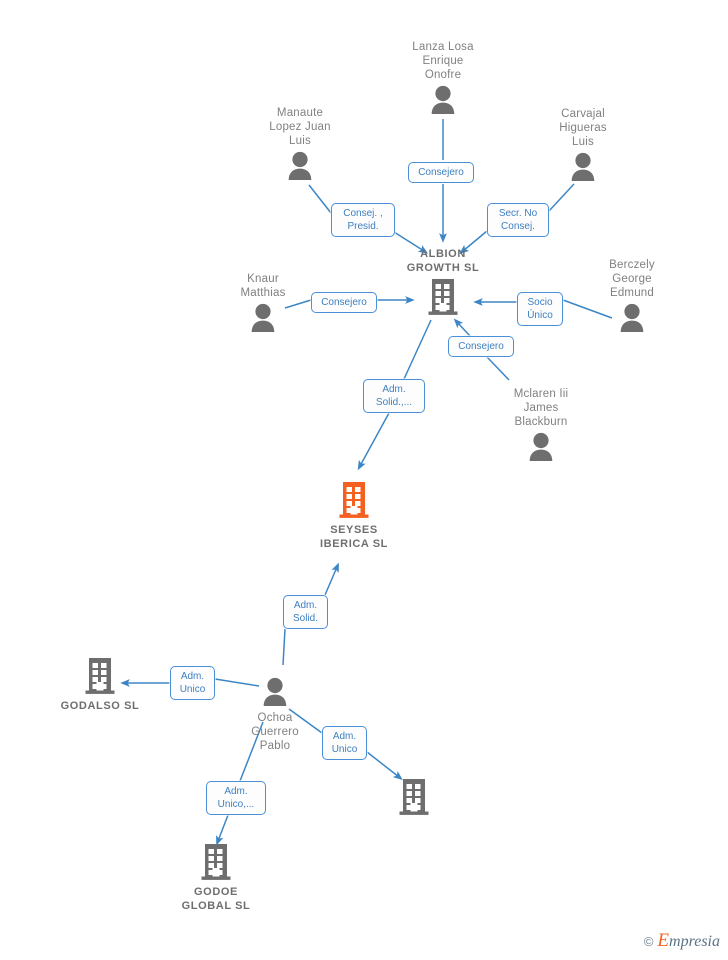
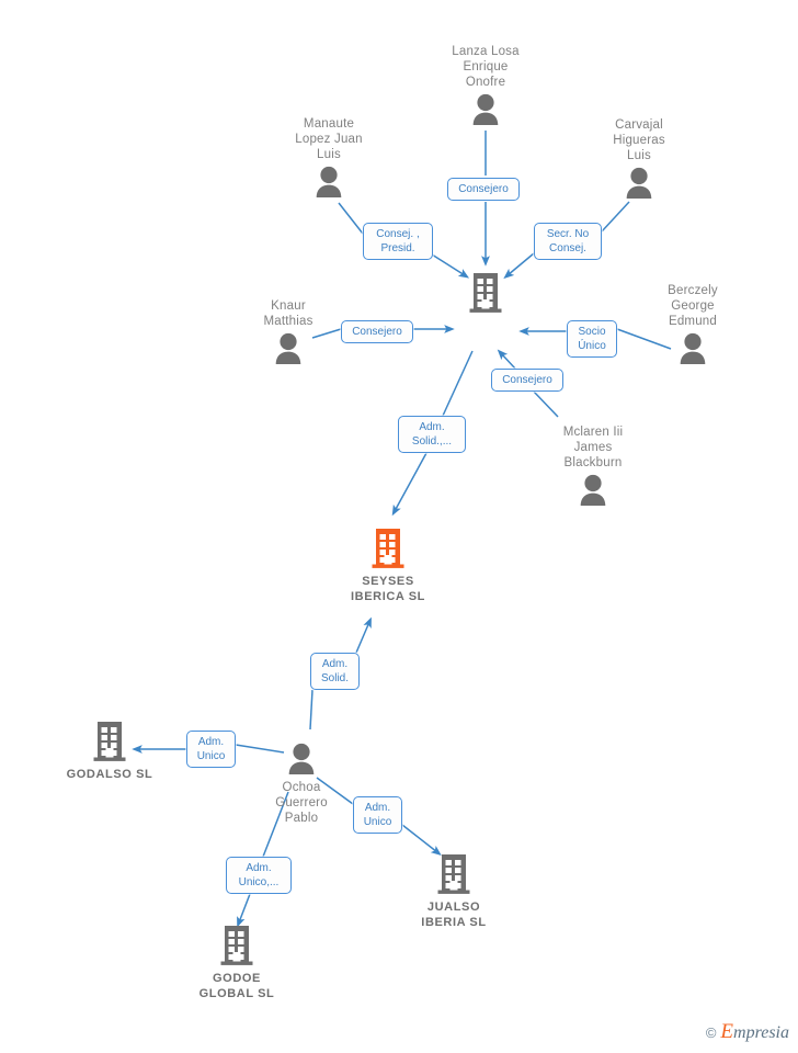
  Lanza Losa
  Enrique
  Onofre
  Manaute
  Lopez Juan
  Luis
  Carvajal
  Higueras
  Luis
- ALBION
- GROWTH SL
  Knaur
  Matthias
  Berczely
  George
  Edmund
  Mclaren Iii
  James
  Blackburn
  SEYSES
  IBERICA SL
  GODALSO SL
  Ochoa
  Guerrero
  Pablo
+ JUALSO
+ IBERIA SL
  GODOE
  GLOBAL SL
  Consejero
  Consej. ,
  Presid.
  Secr. No
  Consej.
  Consejero
  Socio
  Único
  Consejero
  Adm.
  Solid.,...
  Adm.
  Solid.
  Adm.
  Unico
  Adm.
  Unico
  Adm.
  Unico,...
  ©
  Empresia
